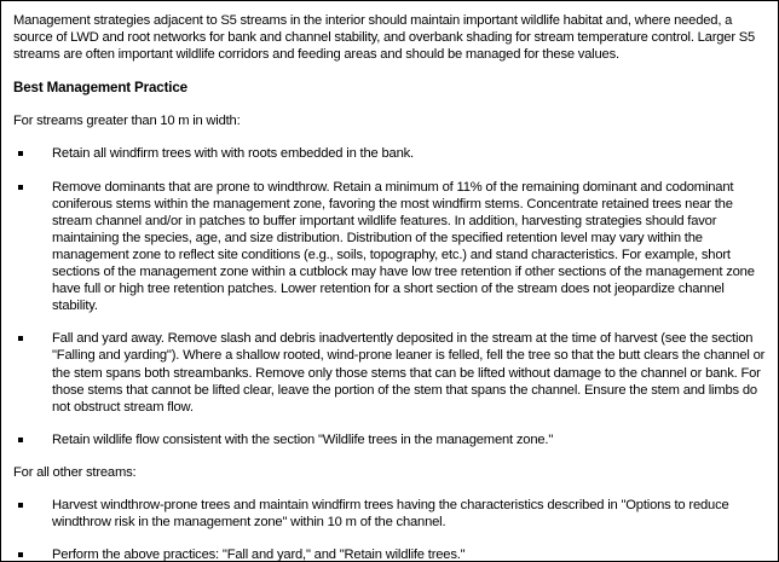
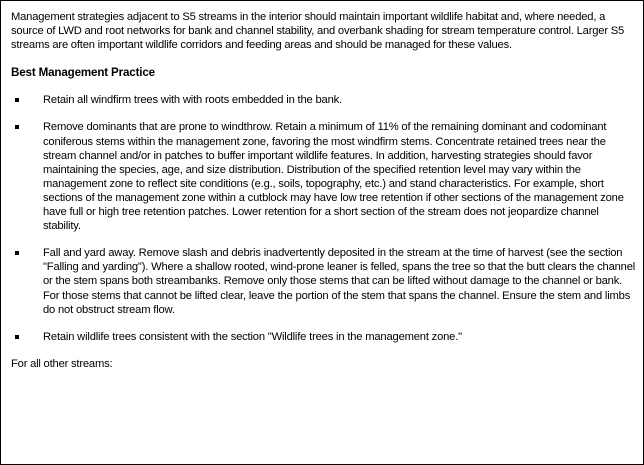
  Management strategies adjacent to S5 streams in the interior should maintain important wildlife habitat and, where needed, a source of LWD and root networks for bank and channel stability, and overbank shading for stream temperature control. Larger S5 streams are often important wildlife corridors and feeding areas and should be managed for these values.
  Best Management Practice
- For streams greater than 10 m in width:
  Retain all windfirm trees with with roots embedded in the bank.
  Remove dominants that are prone to windthrow. Retain a minimum of 11% of the remaining dominant and codominant coniferous stems within the management zone, favoring the most windfirm stems. Concentrate retained trees near the stream channel and/or in patches to buffer important wildlife features. In addition, harvesting strategies should favor maintaining the species, age, and size distribution. Distribution of the specified retention level may vary within the management zone to reflect site conditions (e.g., soils, topography, etc.) and stand characteristics. For example, short sections of the management zone within a cutblock may have low tree retention if other sections of the management zone have full or high tree retention patches. Lower retention for a short section of the stream does not jeopardize channel stability.
- Fall and yard away. Remove slash and debris inadvertently deposited in the stream at the time of harvest (see the section "Falling and yarding"). Where a shallow rooted, wind-prone leaner is felled, fell the tree so that the butt clears the channel or the stem spans both streambanks. Remove only those stems that can be lifted without damage to the channel or bank. For those stems that cannot be lifted clear, leave the portion of the stem that spans the channel. Ensure the stem and limbs do not obstruct stream flow.
+ Fall and yard away. Remove slash and debris inadvertently deposited in the stream at the time of harvest (see the section "Falling and yarding"). Where a shallow rooted, wind-prone leaner is felled, spans the tree so that the butt clears the channel or the stem spans both streambanks. Remove only those stems that can be lifted without damage to the channel or bank. For those stems that cannot be lifted clear, leave the portion of the stem that spans the channel. Ensure the stem and limbs do not obstruct stream flow.
- Retain wildlife flow consistent with the section "Wildlife trees in the management zone."
+ Retain wildlife trees consistent with the section "Wildlife trees in the management zone."
  For all other streams:
- Harvest windthrow-prone trees and maintain windfirm trees having the characteristics described in "Options to reduce windthrow risk in the management zone" within 10 m of the channel.
- Perform the above practices: "Fall and yard," and "Retain wildlife trees."
